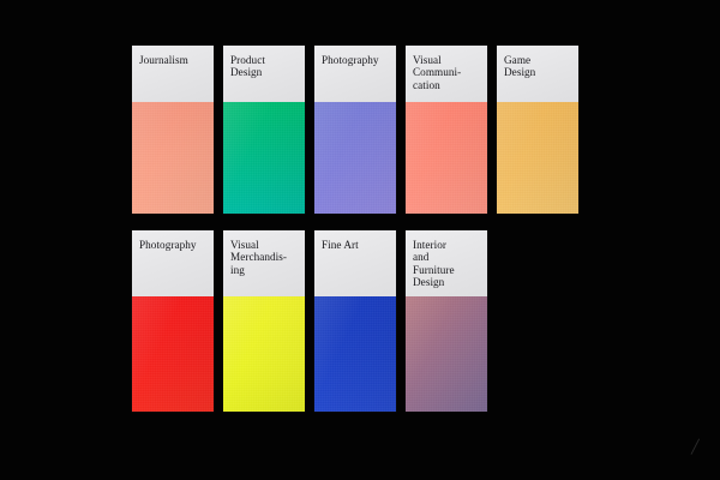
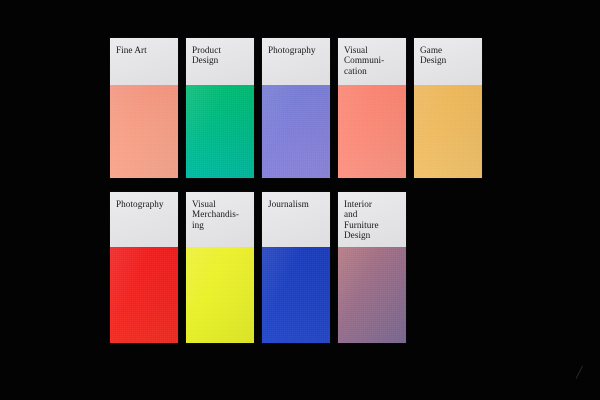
- Journalism
+ Fine Art
  Product
  Design
  Photography
  Visual
  Communi-
  cation
  Game
  Design
  Photography
  Visual
  Merchandis-
  ing
- Fine Art
+ Journalism
  Interior
  and
  Furniture
  Design
  ╱
